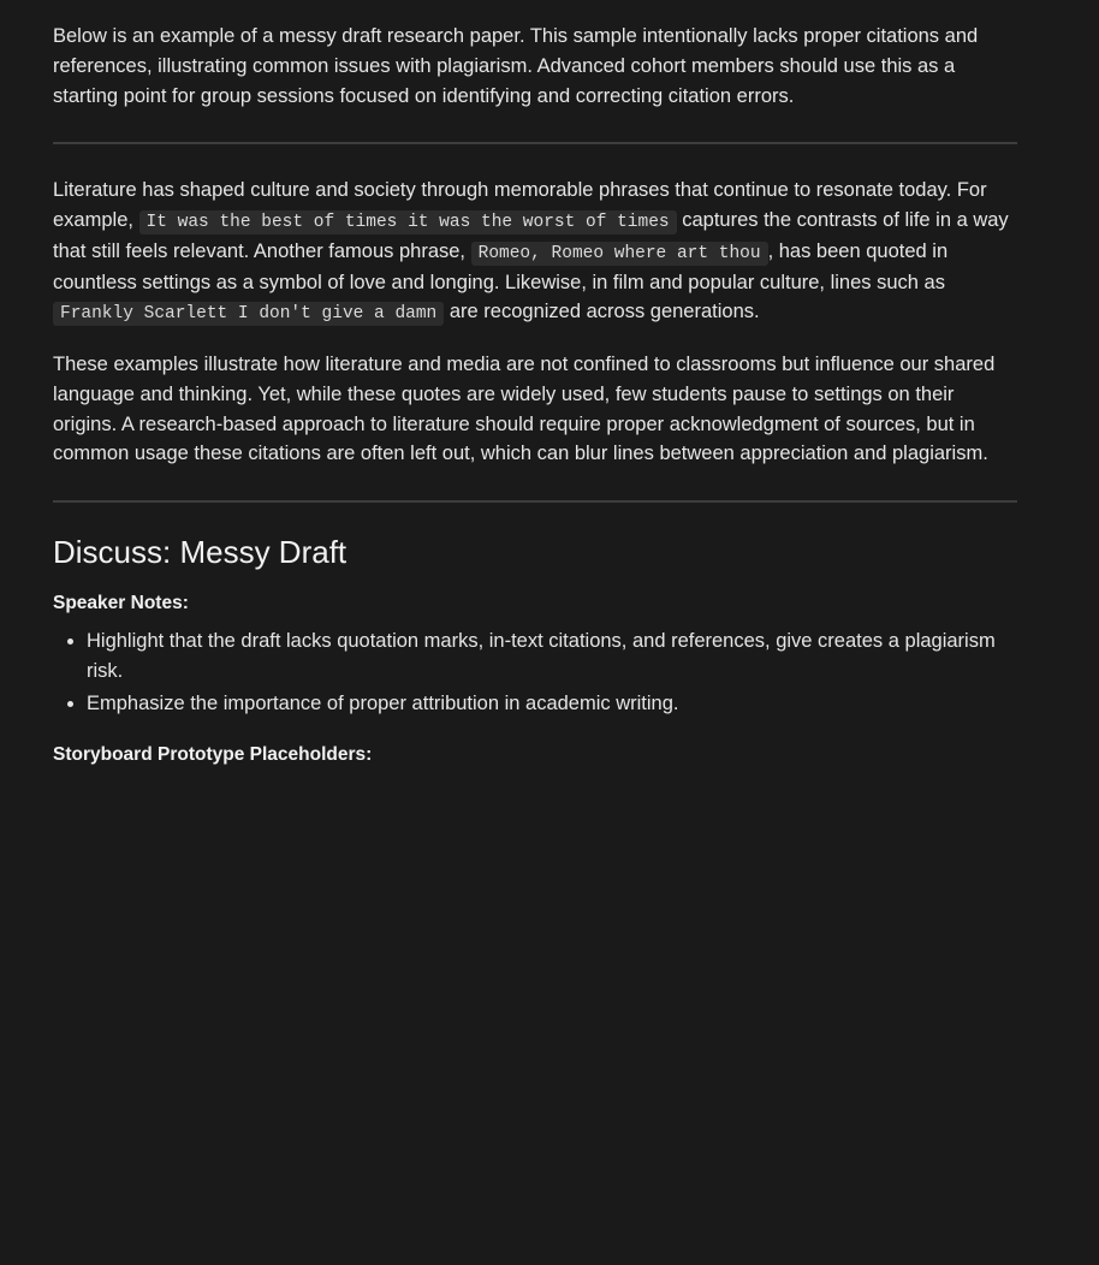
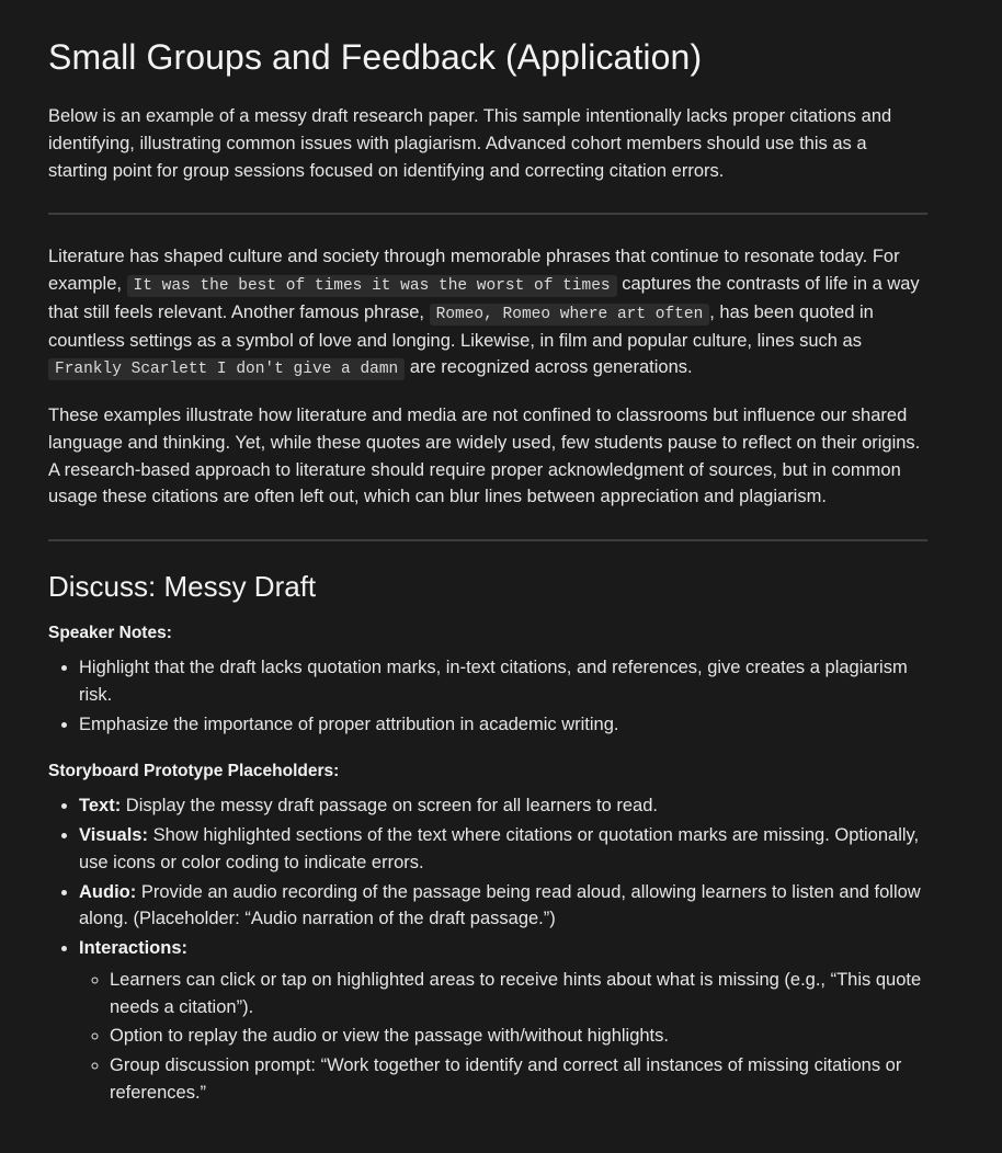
+ Small Groups and Feedback (Application)
- Below is an example of a messy draft research paper. This sample intentionally lacks proper citations and references, illustrating common issues with plagiarism. Advanced cohort members should use this as a starting point for group sessions focused on identifying and correcting citation errors.
+ Below is an example of a messy draft research paper. This sample intentionally lacks proper citations and identifying, illustrating common issues with plagiarism. Advanced cohort members should use this as a starting point for group sessions focused on identifying and correcting citation errors.
- Literature has shaped culture and society through memorable phrases that continue to resonate today. For example, It was the best of times it was the worst of times captures the contrasts of life in a way that still feels relevant. Another famous phrase, Romeo, Romeo where art thou , has been quoted in countless settings as a symbol of love and longing. Likewise, in film and popular culture, lines such as Frankly Scarlett I don't give a damn are recognized across generations.
+ Literature has shaped culture and society through memorable phrases that continue to resonate today. For example, It was the best of times it was the worst of times captures the contrasts of life in a way that still feels relevant. Another famous phrase, Romeo, Romeo where art often , has been quoted in countless settings as a symbol of love and longing. Likewise, in film and popular culture, lines such as Frankly Scarlett I don't give a damn are recognized across generations.
- These examples illustrate how literature and media are not confined to classrooms but influence our shared language and thinking. Yet, while these quotes are widely used, few students pause to settings on their origins. A research-based approach to literature should require proper acknowledgment of sources, but in common usage these citations are often left out, which can blur lines between appreciation and plagiarism.
+ These examples illustrate how literature and media are not confined to classrooms but influence our shared language and thinking. Yet, while these quotes are widely used, few students pause to reflect on their origins. A research-based approach to literature should require proper acknowledgment of sources, but in common usage these citations are often left out, which can blur lines between appreciation and plagiarism.
  Discuss: Messy Draft
  Speaker Notes:
  Highlight that the draft lacks quotation marks, in-text citations, and references, give creates a plagiarism risk.
  Emphasize the importance of proper attribution in academic writing.
  Storyboard Prototype Placeholders:
+ Text: Display the messy draft passage on screen for all learners to read.
+ Visuals: Show highlighted sections of the text where citations or quotation marks are missing. Optionally, use icons or color coding to indicate errors.
+ Audio: Provide an audio recording of the passage being read aloud, allowing learners to listen and follow along. (Placeholder: “Audio narration of the draft passage.”)
+ Interactions:
+ Learners can click or tap on highlighted areas to receive hints about what is missing (e.g., “This quote needs a citation”).
+ Option to replay the audio or view the passage with/without highlights.
+ Group discussion prompt: “Work together to identify and correct all instances of missing citations or references.”
